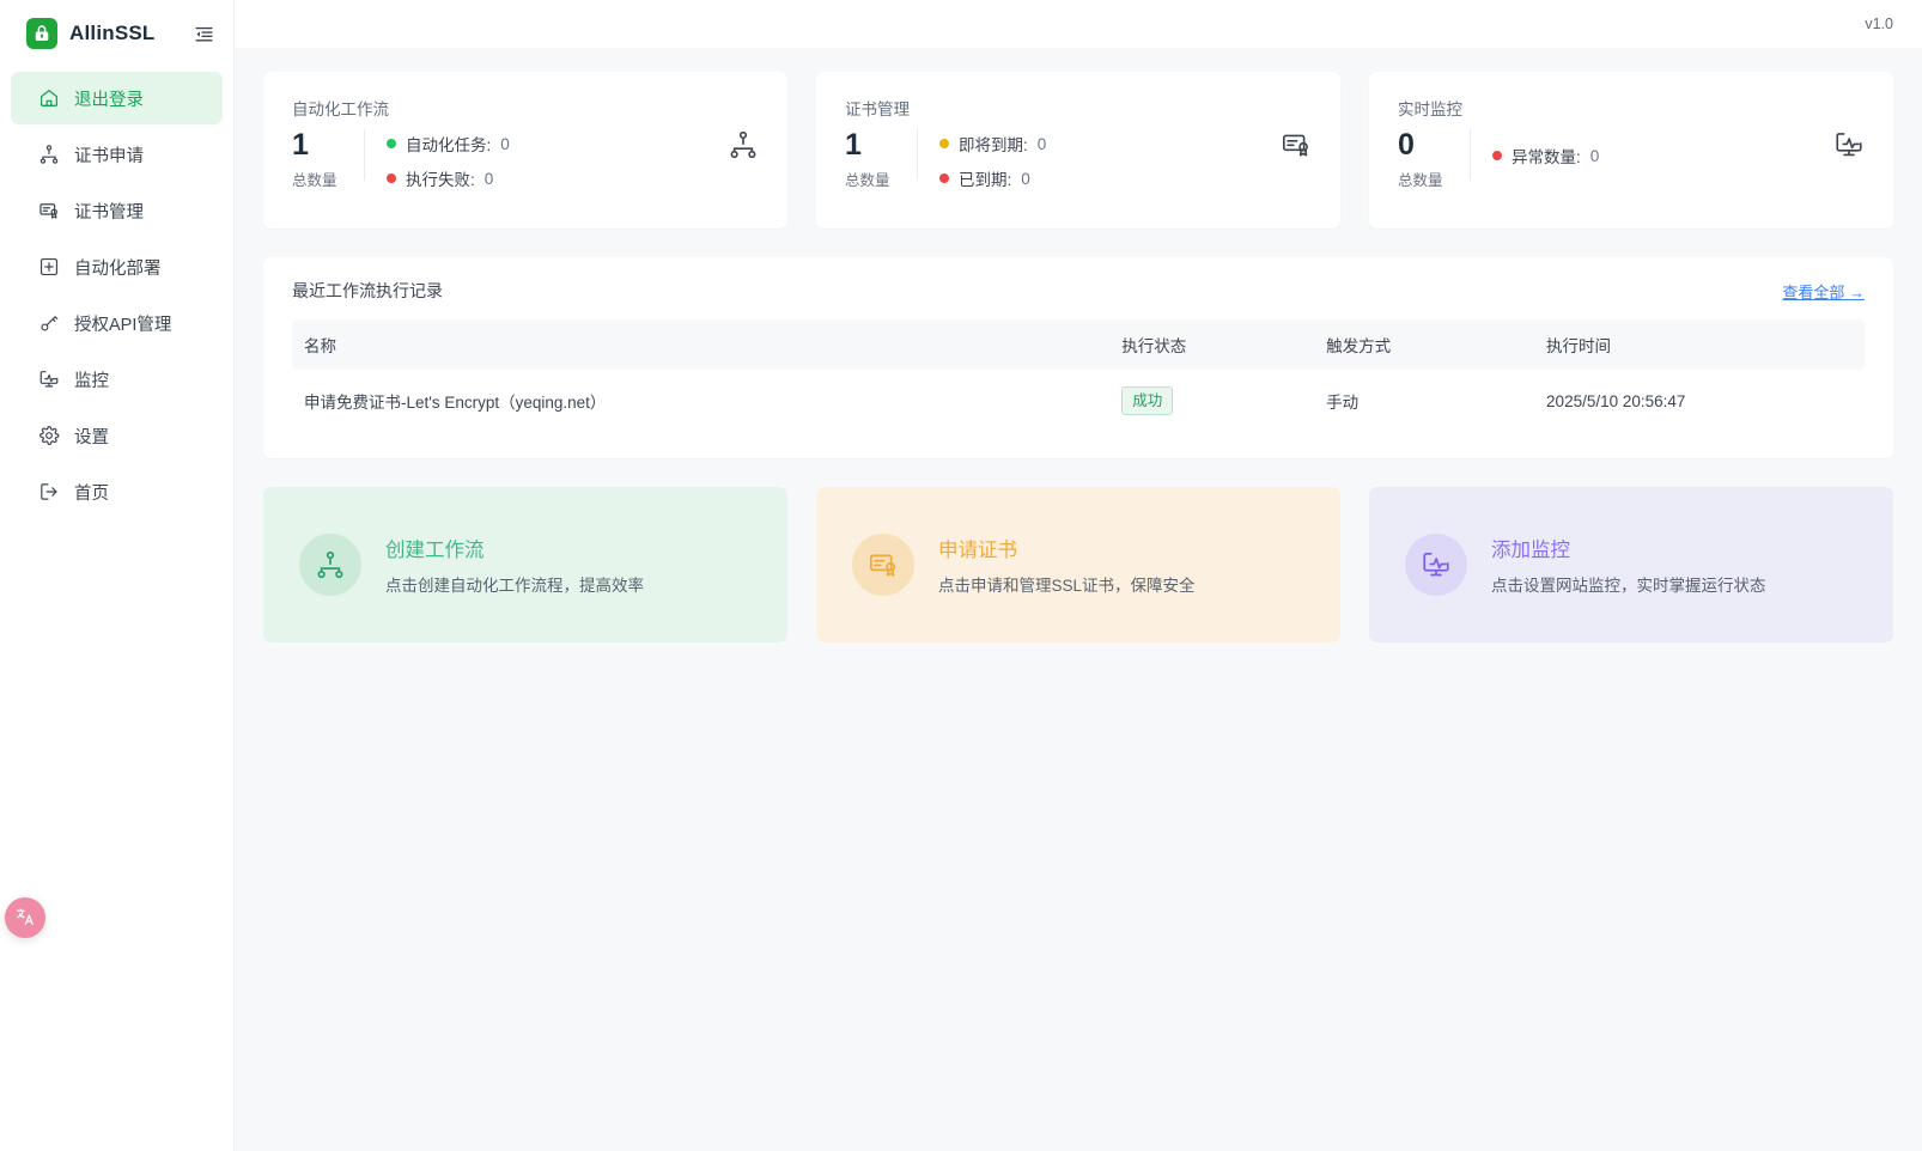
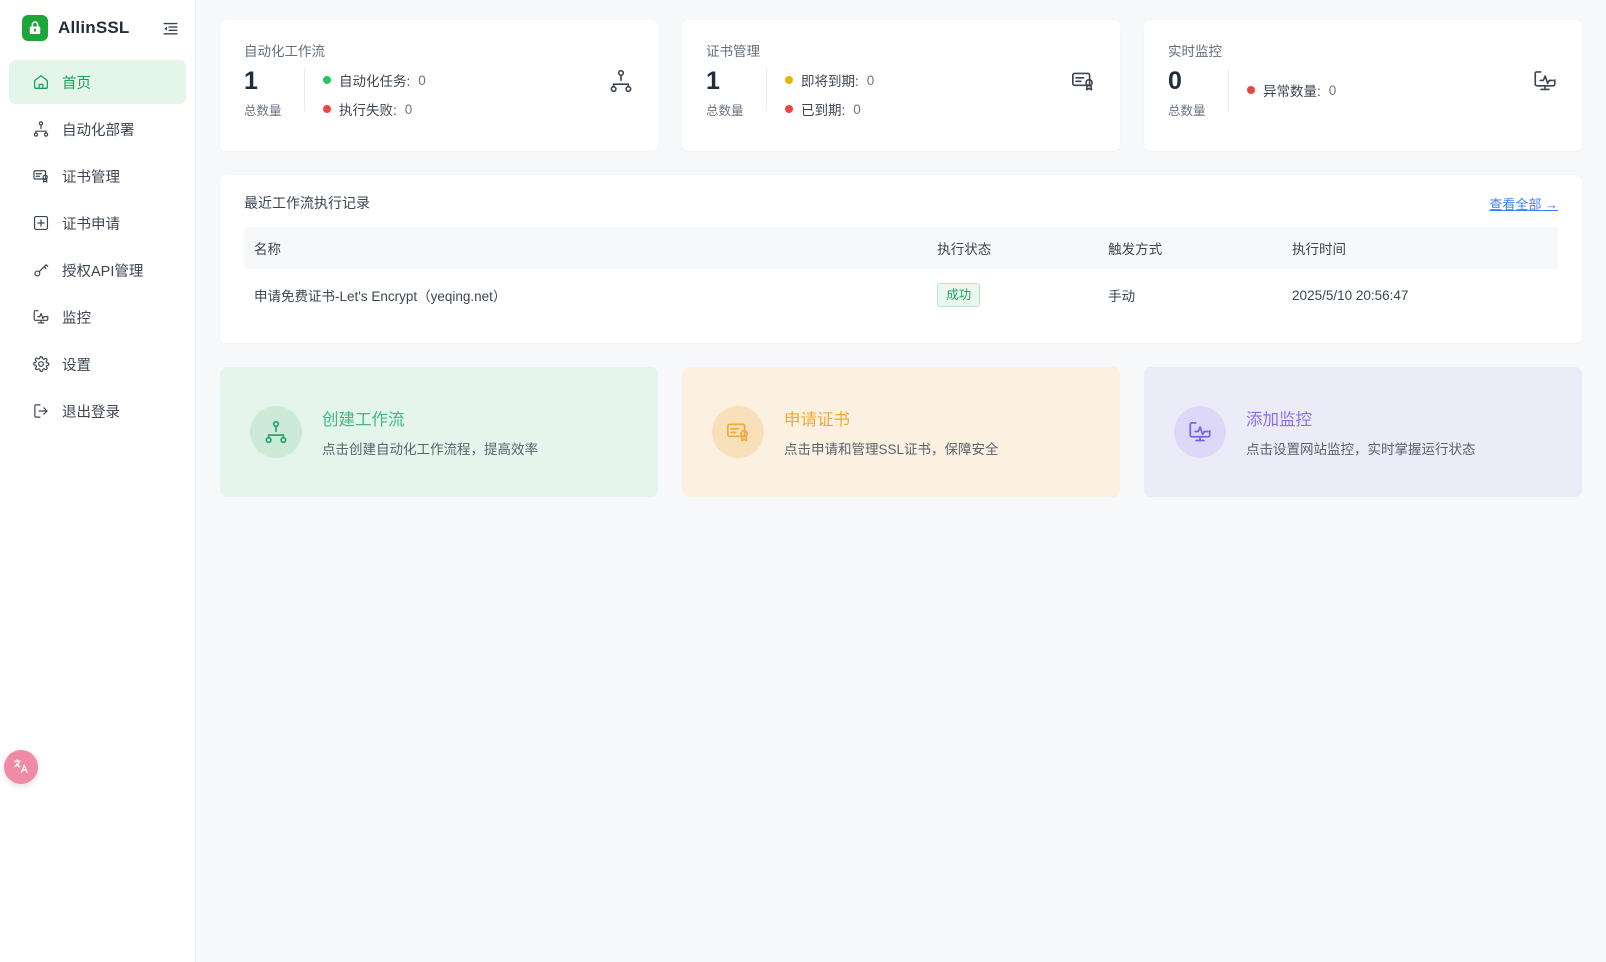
  AllinSSL
- 退出登录
+ 首页
- 证书申请
+ 自动化部署
  证书管理
- 自动化部署
+ 证书申请
  授权API管理
  监控
  设置
- 首页
+ 退出登录
- v1.0
  自动化工作流
  1
  总数量
  自动化任务:
  0
  执行失败:
  0
  证书管理
  1
  总数量
  即将到期:
  0
  已到期:
  0
  实时监控
  0
  总数量
  异常数量:
  0
  最近工作流执行记录
  查看全部 →
  名称	执行状态	触发方式	执行时间
  申请免费证书-Let's Encrypt（yeqing.net）	成功	手动	2025/5/10 20:56:47
  创建工作流
  点击创建自动化工作流程，提高效率
  申请证书
  点击申请和管理SSL证书，保障安全
  添加监控
  点击设置网站监控，实时掌握运行状态
